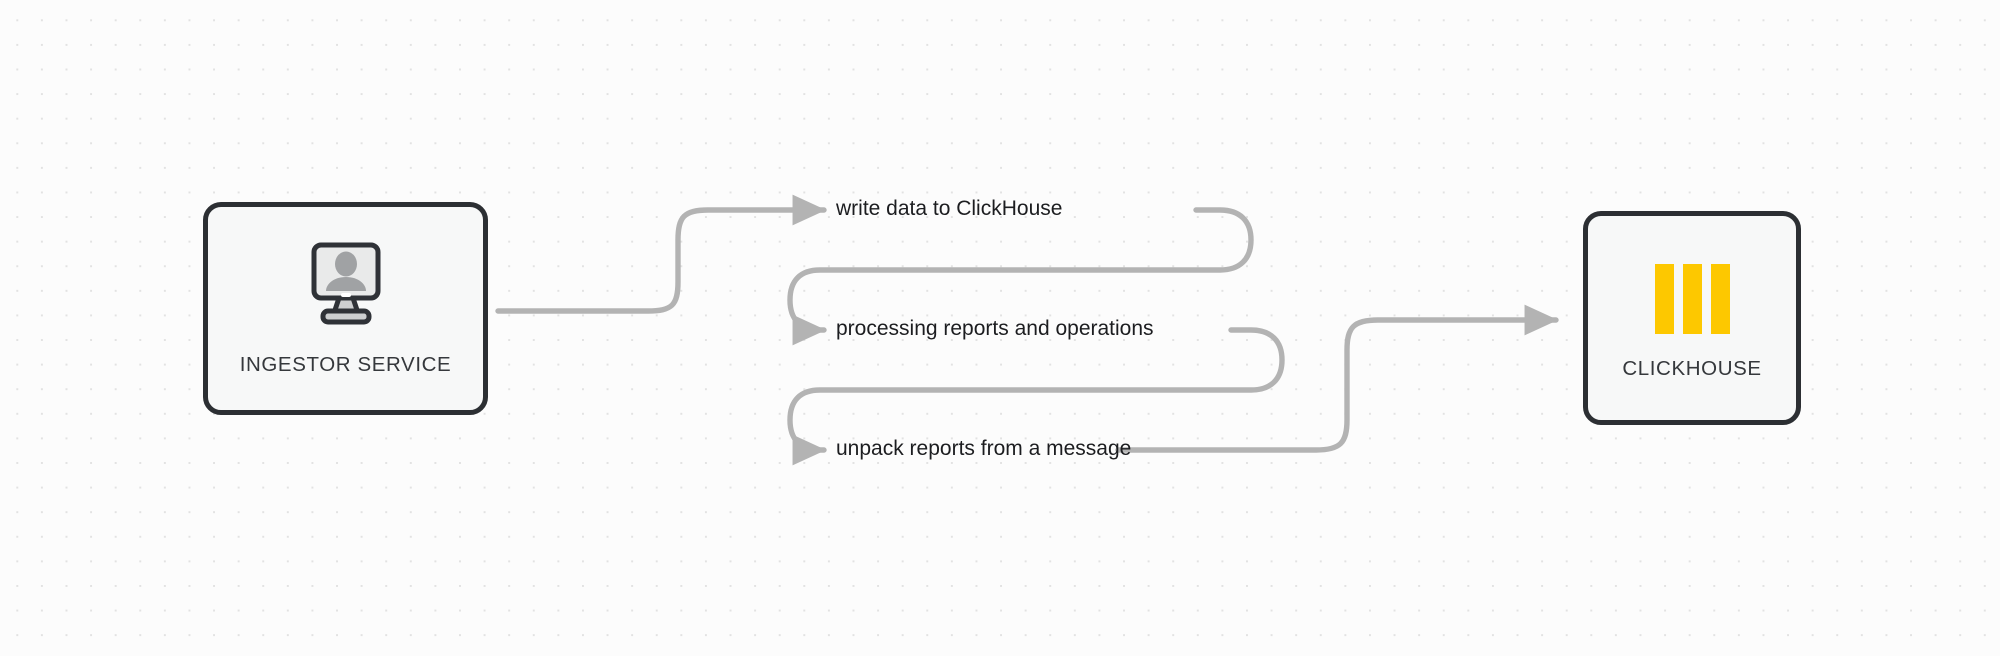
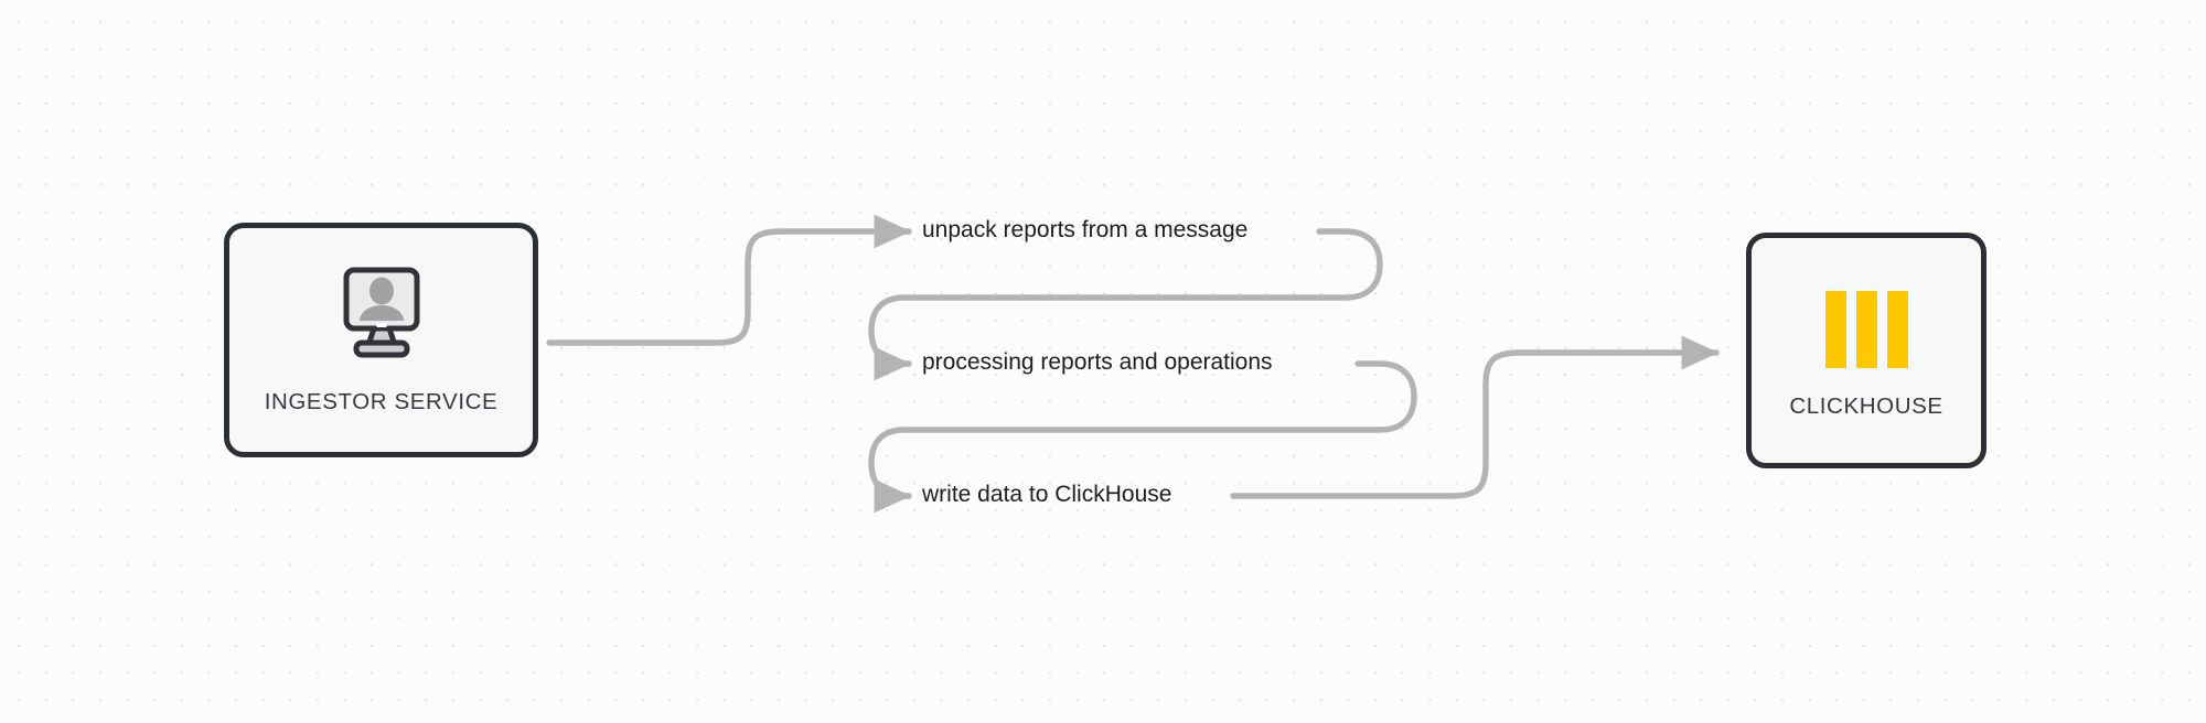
  INGESTOR SERVICE
  CLICKHOUSE
- write data to ClickHouse
+ unpack reports from a message
  processing reports and operations
- unpack reports from a message
+ write data to ClickHouse
